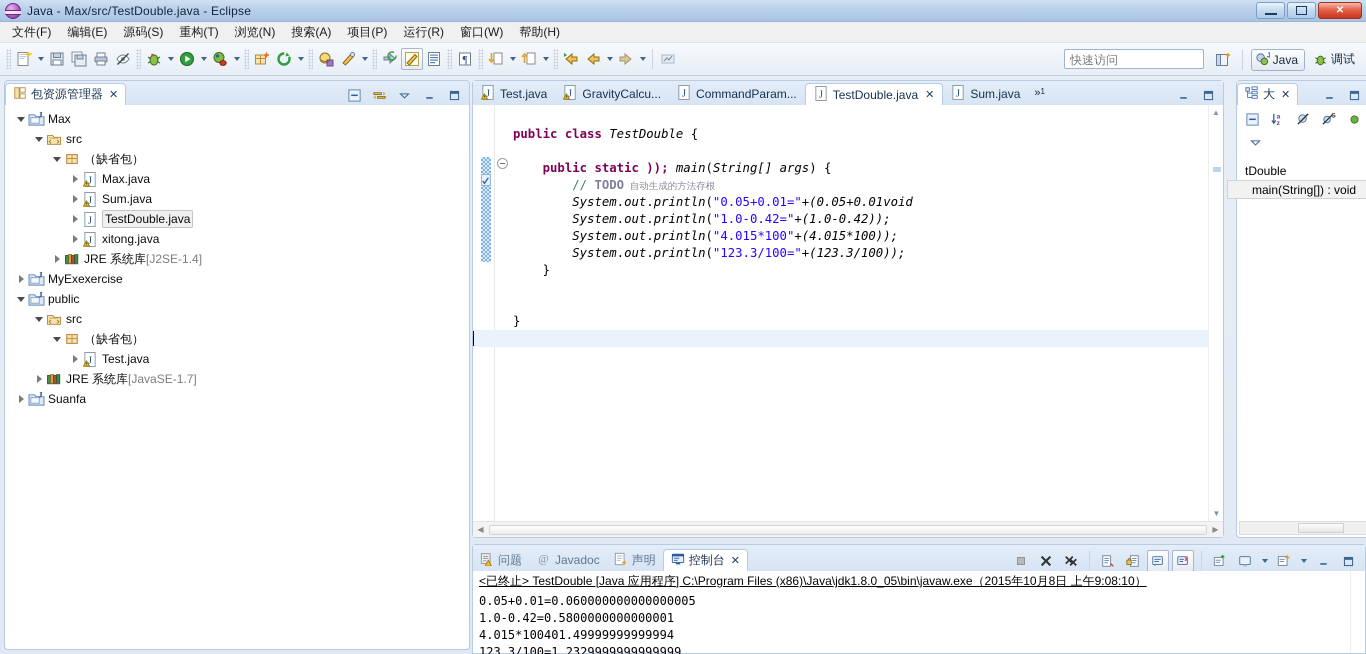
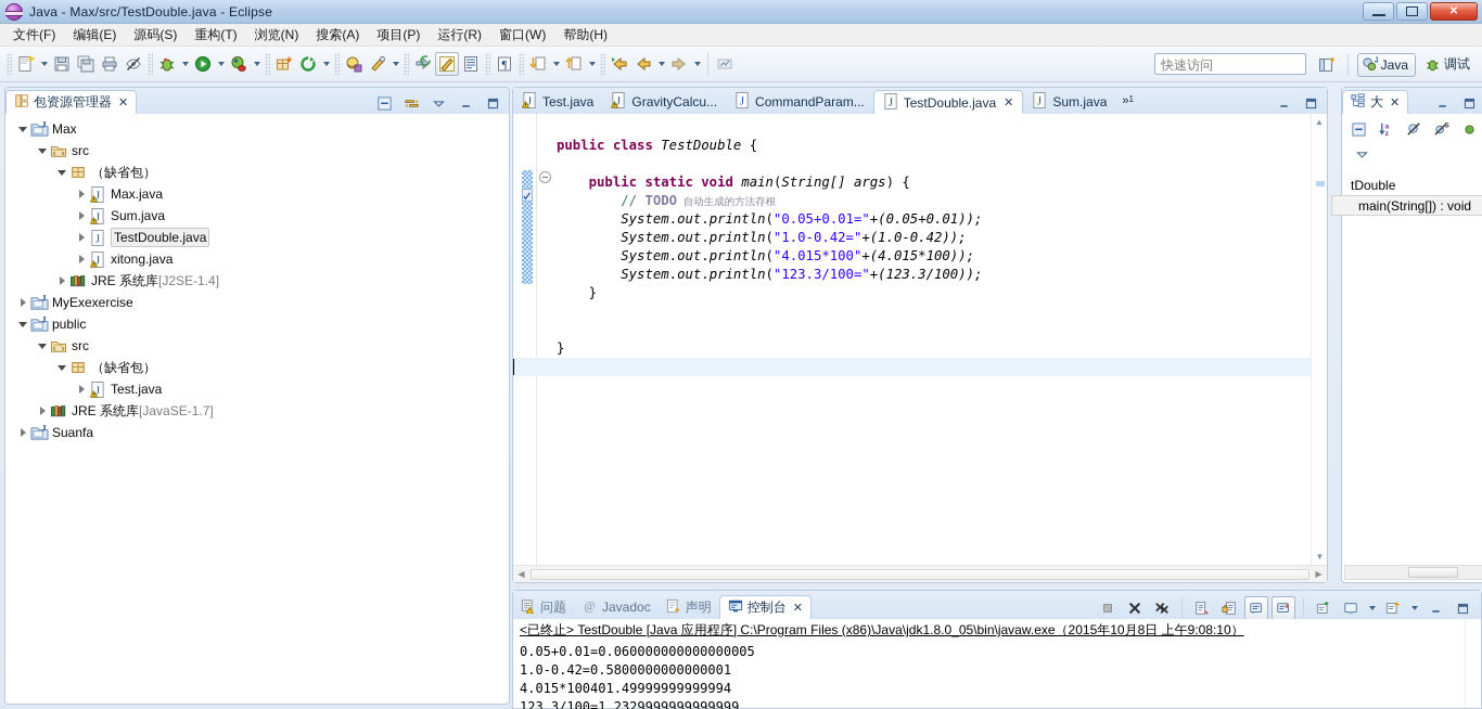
  Java - Max/src/TestDouble.java - Eclipse
  ✕
  文件(F)
  编辑(E)
  源码(S)
  重构(T)
  浏览(N)
  搜索(A)
  项目(P)
  运行(R)
  窗口(W)
  帮助(H)
  ¶
  快速访问
  J
  Java
  调试
  包资源管理器
  ✕
  J
  Max
  src
  （缺省包）
  J
  Max.java
  J
  Sum.java
  J
  TestDouble.java
  J
  xitong.java
  JRE 系统库
  [J2SE-1.4]
  J
  MyExexercise
  J
  public
  src
  （缺省包）
  J
  Test.java
  JRE 系统库
  [JavaSE-1.7]
  J
  Suanfa
  J
  Test.java
  J
  GravityCalcu...
  J
  CommandParam...
  J
  TestDouble.java
  ✕
  J
  Sum.java
  »
  1
  public class TestDouble {
- public static )); main(String[] args) {
+ public static void main(String[] args) {
  // TODO 自动生成的方法存根
- System.out.println("0.05+0.01="+(0.05+0.01void
+ System.out.println("0.05+0.01="+(0.05+0.01));
  System.out.println("1.0-0.42="+(1.0-0.42));
  System.out.println("4.015*100"+(4.015*100));
  System.out.println("123.3/100="+(123.3/100));
  }
  }
  ▲
  ▼
  ◀
  ▶
  大
  ✕
  tDouble
  main(String[]) : void
  问题
  @
  Javadoc
  声明
  控制台
  ✕
  <已终止> TestDouble [Java 应用程序] C:\Program Files (x86)\Java\jdk1.8.0_05\bin\javaw.exe（2015年10月8日 上午9:08:10）
  0.05+0.01=0.060000000000000005
  1.0-0.42=0.5800000000000001
  4.015*100401.49999999999994
  123.3/100=1.2329999999999999
